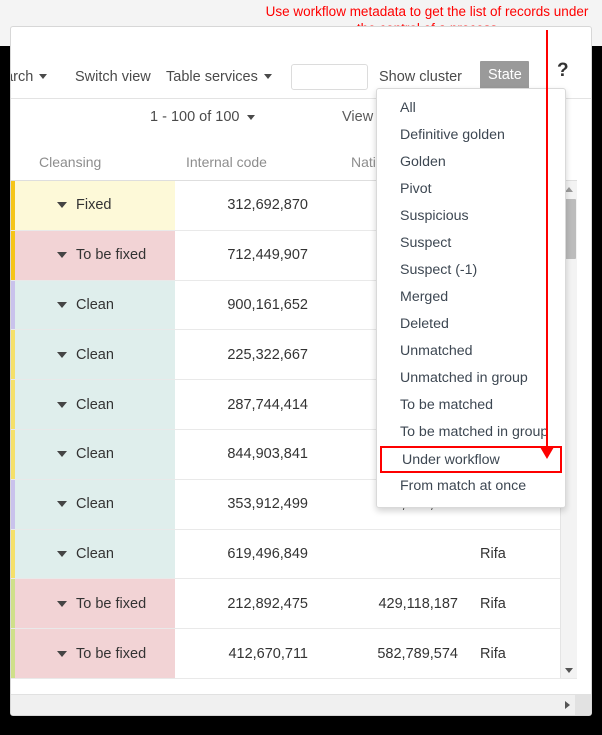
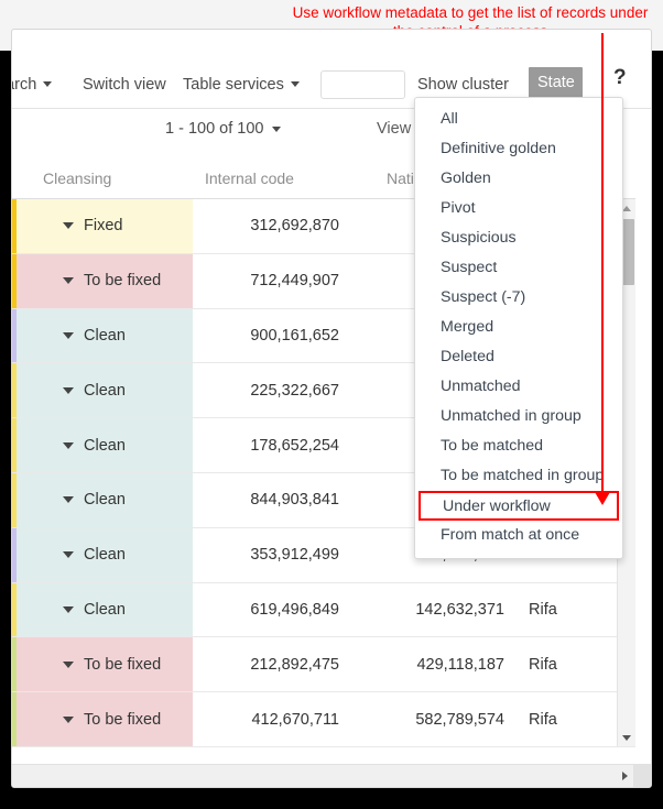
  Switch view
  Table services
  Show cluster
  State
  ?
  1 - 100 of 100
  View
  Cleansing
  Internal code
  Fixed
  312,692,870
  To be fixed
  712,449,907
  Clean
  900,161,652
  Clean
  225,322,667
  Clean
- 287,744,414
+ 178,652,254
  Clean
  844,903,841
  Clean
  353,912,499
  Clean
  619,496,849
+ 142,632,371
  Rifa
  To be fixed
  212,892,475
  429,118,187
  Rifa
  To be fixed
  412,670,711
  582,789,574
  Rifa
  All
  Definitive golden
  Golden
  Pivot
  Suspicious
  Suspect
- Suspect (-1)
+ Suspect (-7)
  Merged
  Deleted
  Unmatched
  Unmatched in group
  To be matched
  To be matched in group
  Under workflow
  From match at once
